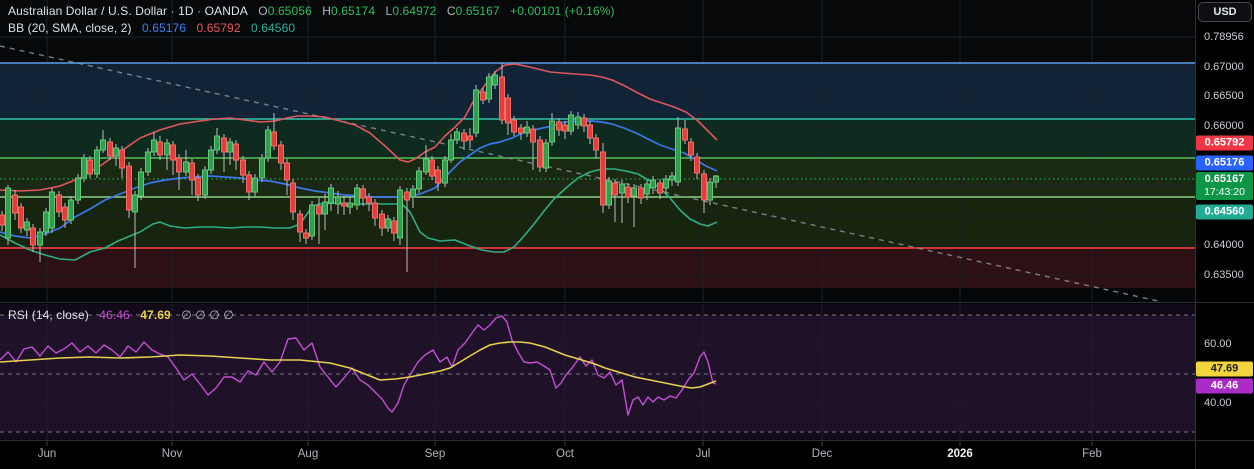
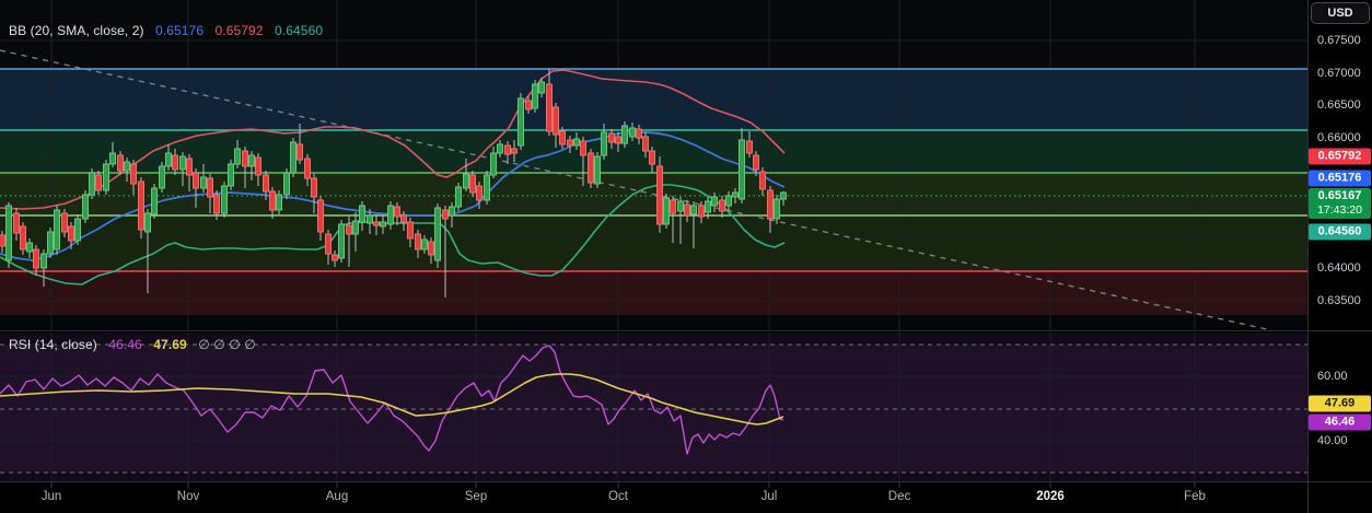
- Australian Dollar / U.S. Dollar · 1D · OANDA O0.65056 H0.65174 L0.64972 C0.65167 +0.00101 (+0.16%)
  BB (20, SMA, close, 2) 0.65176 0.65792 0.64560
  RSI (14, close) 46.46 47.69 ∅ ∅ ∅ ∅
  USD
- 0.78956
+ 0.67500
  0.67000
  0.66500
  0.66000
  0.64000
  0.63500
  0.65792
  0.65176
  0.65167
  17:43:20
  0.64560
  60.00
  40.00
  47.69
  46.46
  Jun
  Nov
  Aug
  Sep
  Oct
  Jul
  Dec
  2026
  Feb
